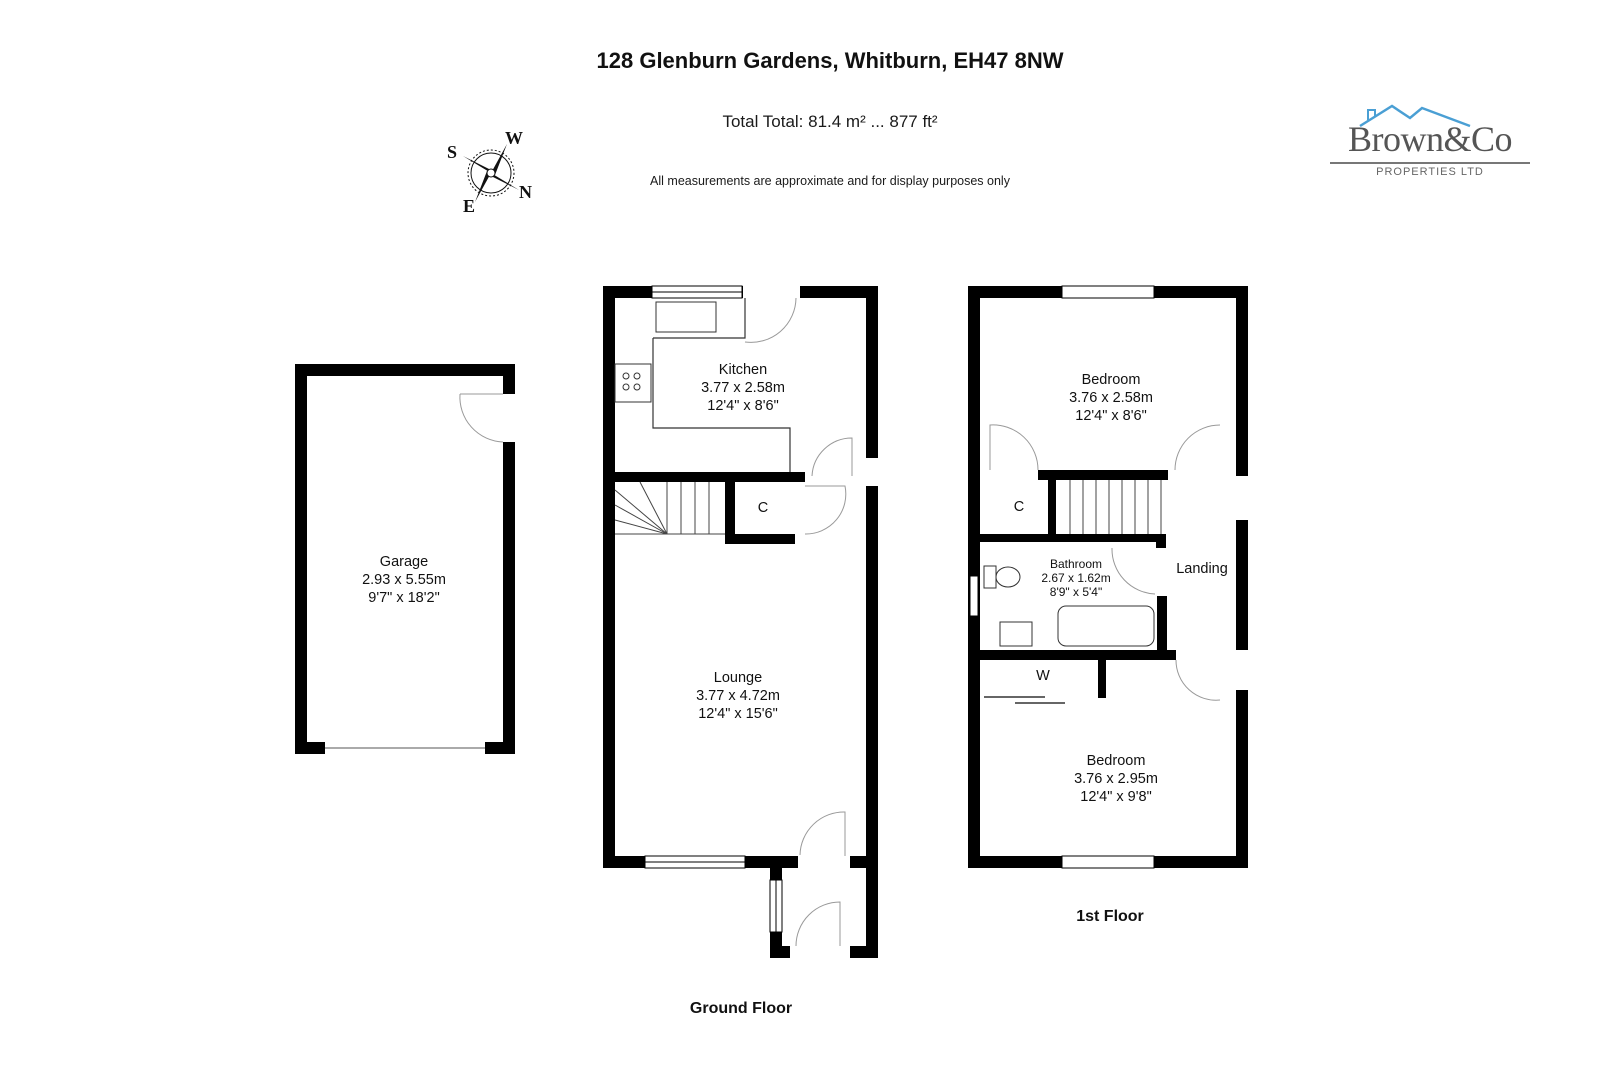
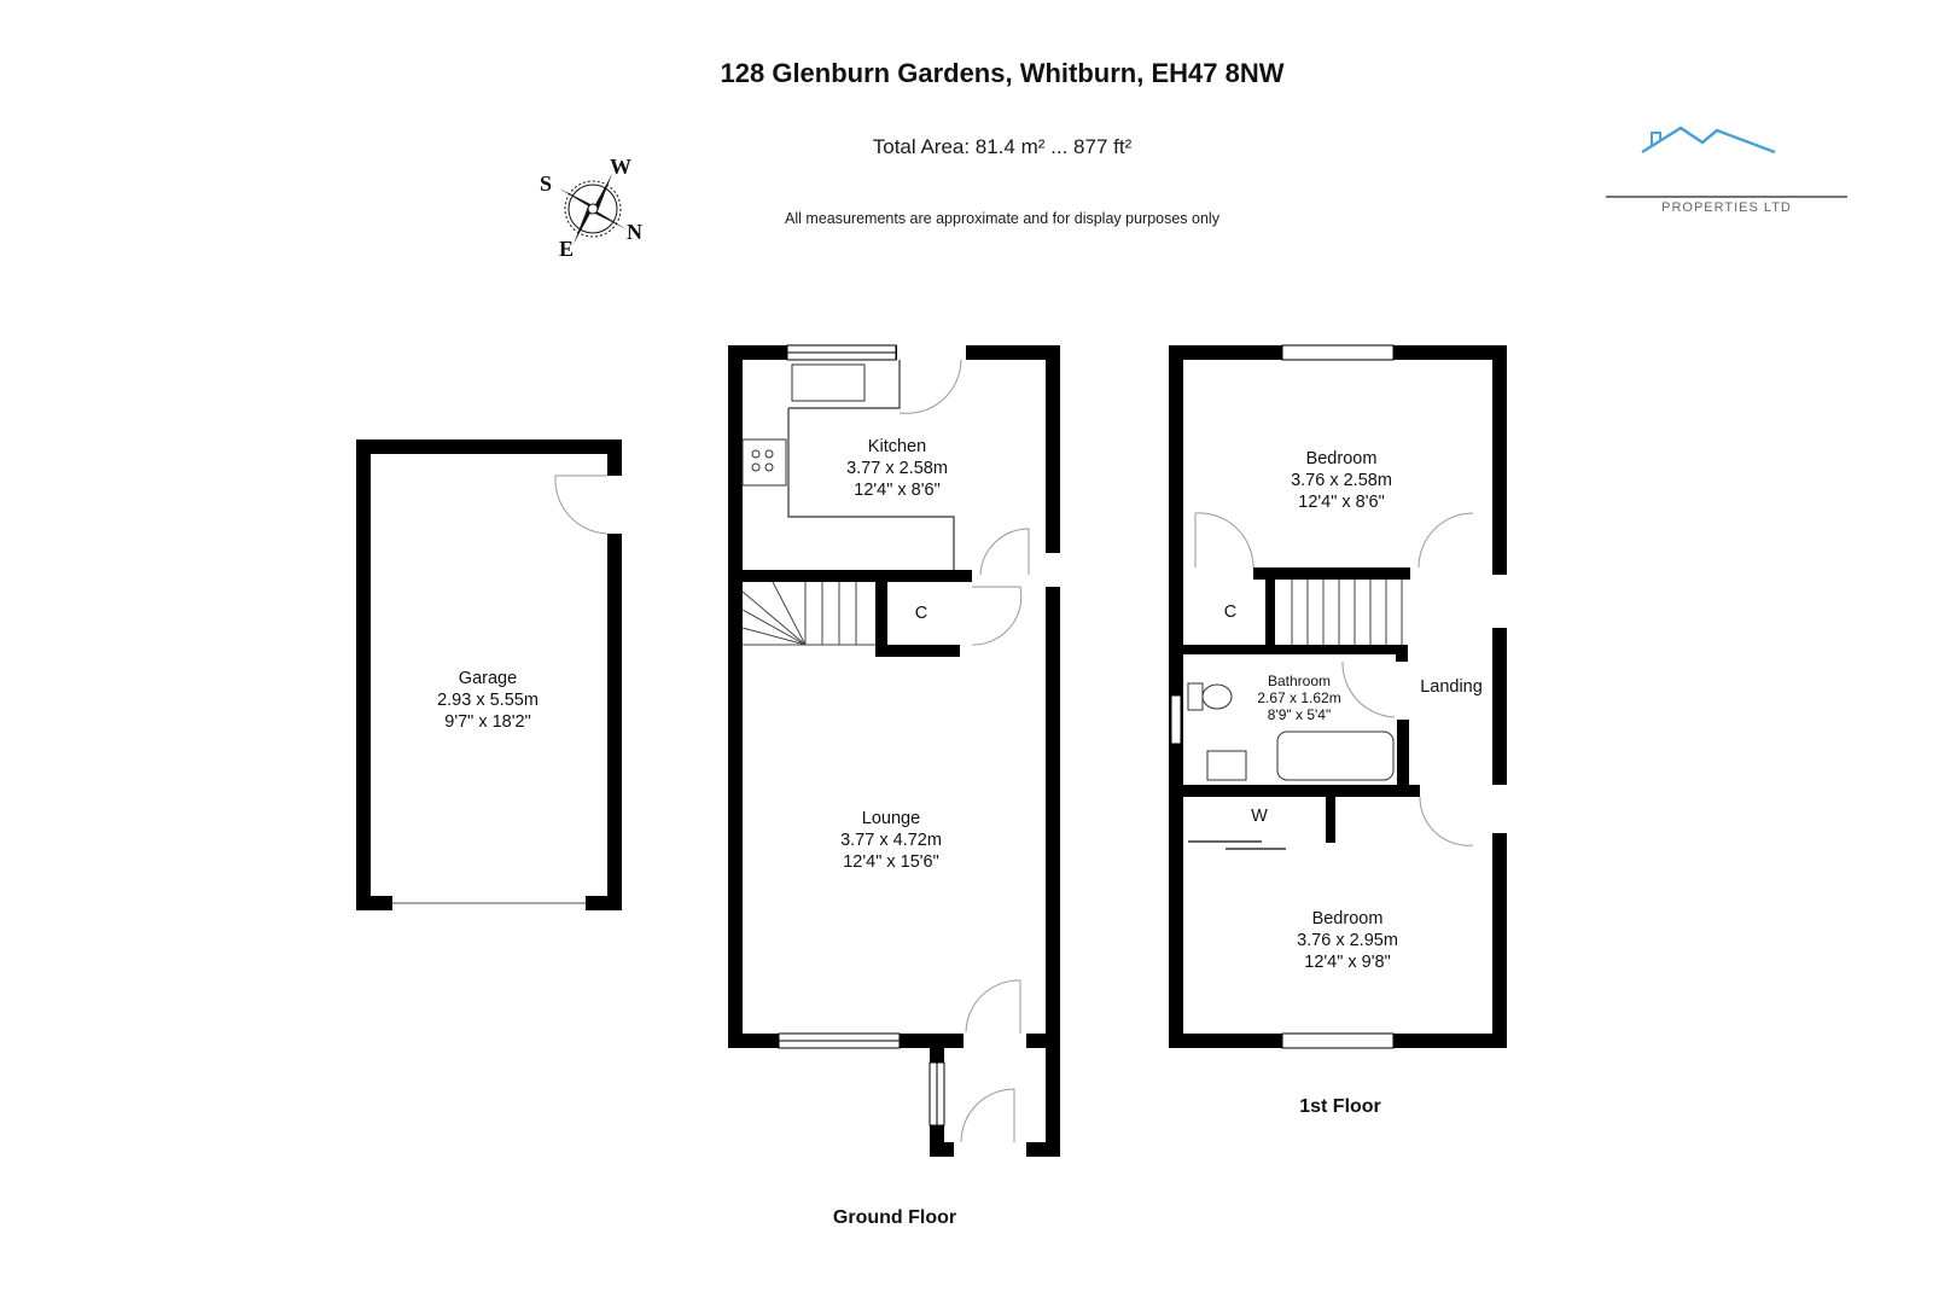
  128 Glenburn Gardens, Whitburn, EH47 8NW
- Total Total: 81.4 m² ... 877 ft²
+ Total Area: 81.4 m² ... 877 ft²
  All measurements are approximate and for display purposes only
- Brown&Co
  PROPERTIES LTD
  S
  W
  E
  N
  Kitchen
  3.77 x 2.58m
  12'4" x 8'6"
  C
  Lounge
  3.77 x 4.72m
  12'4" x 15'6"
  Garage
  2.93 x 5.55m
  9'7" x 18'2"
  Bedroom
  3.76 x 2.58m
  12'4" x 8'6"
  C
  Bathroom
  2.67 x 1.62m
  8'9" x 5'4"
  Landing
  W
  Bedroom
  3.76 x 2.95m
  12'4" x 9'8"
  Ground Floor
  1st Floor
